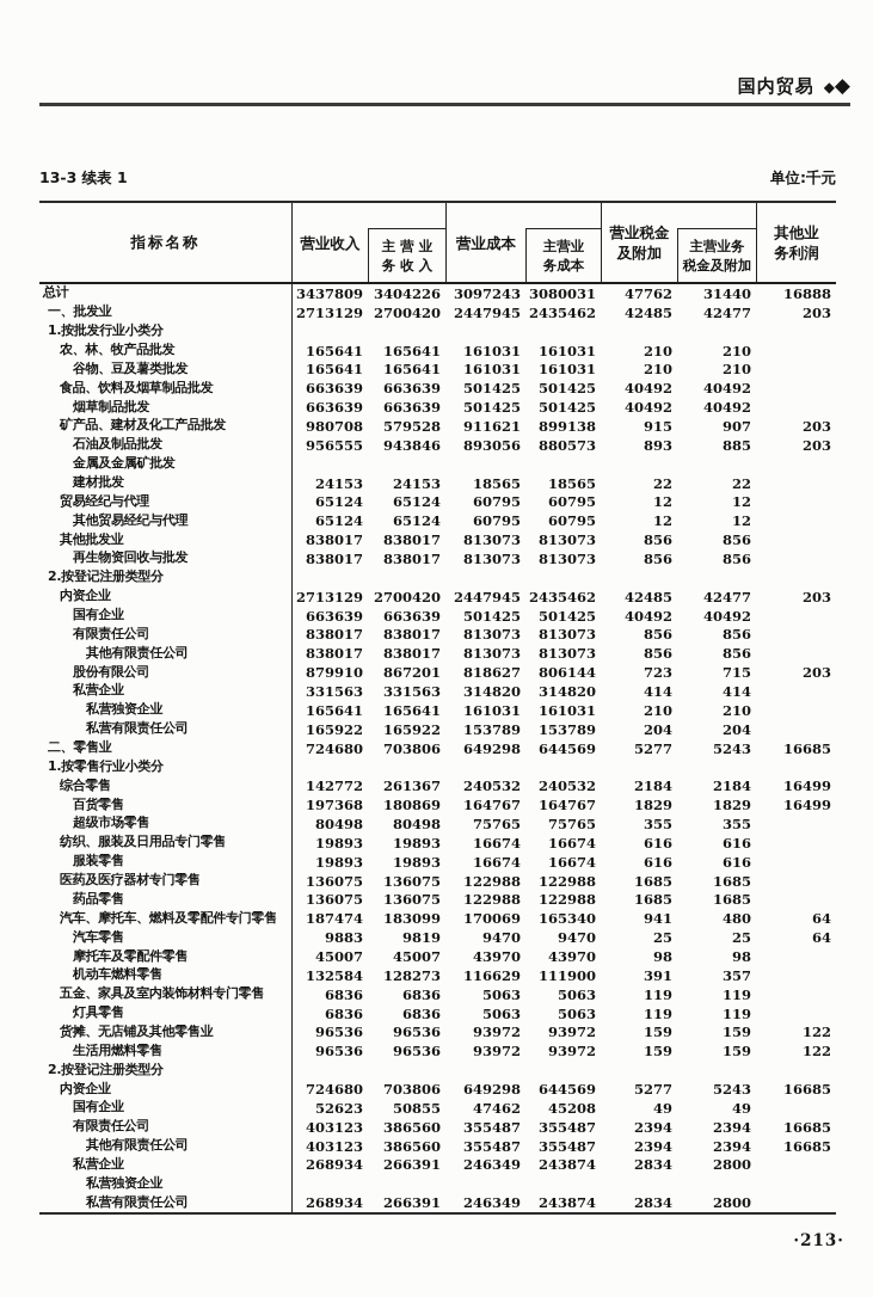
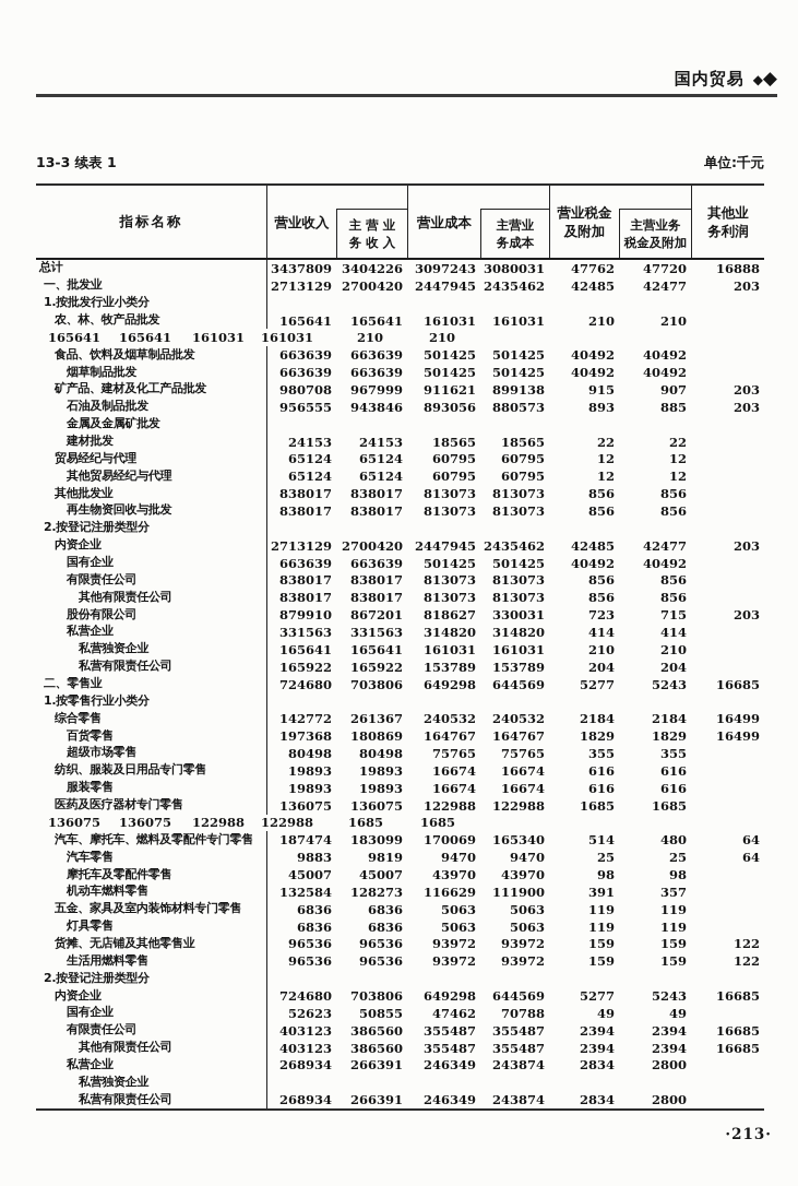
  国内贸易 ◆◆
  13-3 续表 1
  单位:千元
  指标名称
  营业收入
  主 营 业
  务 收 入
  营业成本
  主营业
  务成本
  营业税金
  及附加
  主营业务
  税金及附加
  其他业
  务利润
  总计
  3437809
  3404226
  3097243
  3080031
  47762
- 31440
+ 47720
  16888
  一、批发业
  2713129
  2700420
  2447945
  2435462
  42485
  42477
  203
  1.按批发行业小类分
  农、林、牧产品批发
  165641
  165641
  161031
  161031
  210
  210
- 谷物、豆及薯类批发
  165641
  165641
  161031
  161031
  210
  210
  食品、饮料及烟草制品批发
  663639
  663639
  501425
  501425
  40492
  40492
  烟草制品批发
  663639
  663639
  501425
  501425
  40492
  40492
  矿产品、建材及化工产品批发
  980708
- 579528
+ 967999
  911621
  899138
  915
  907
  203
  石油及制品批发
  956555
  943846
  893056
  880573
  893
  885
  203
  金属及金属矿批发
  建材批发
  24153
  24153
  18565
  18565
  22
  22
  贸易经纪与代理
  65124
  65124
  60795
  60795
  12
  12
  其他贸易经纪与代理
  65124
  65124
  60795
  60795
  12
  12
  其他批发业
  838017
  838017
  813073
  813073
  856
  856
  再生物资回收与批发
  838017
  838017
  813073
  813073
  856
  856
  2.按登记注册类型分
  内资企业
  2713129
  2700420
  2447945
  2435462
  42485
  42477
  203
  国有企业
  663639
  663639
  501425
  501425
  40492
  40492
  有限责任公司
  838017
  838017
  813073
  813073
  856
  856
  其他有限责任公司
  838017
  838017
  813073
  813073
  856
  856
  股份有限公司
  879910
  867201
  818627
- 806144
+ 330031
  723
  715
  203
  私营企业
  331563
  331563
  314820
  314820
  414
  414
  私营独资企业
  165641
  165641
  161031
  161031
  210
  210
  私营有限责任公司
  165922
  165922
  153789
  153789
  204
  204
  二、零售业
  724680
  703806
  649298
  644569
  5277
  5243
  16685
  1.按零售行业小类分
  综合零售
  142772
  261367
  240532
  240532
  2184
  2184
  16499
  百货零售
  197368
  180869
  164767
  164767
  1829
  1829
  16499
  超级市场零售
  80498
  80498
  75765
  75765
  355
  355
  纺织、服装及日用品专门零售
  19893
  19893
  16674
  16674
  616
  616
  服装零售
  19893
  19893
  16674
  16674
  616
  616
  医药及医疗器材专门零售
  136075
  136075
  122988
  122988
  1685
  1685
- 药品零售
  136075
  136075
  122988
  122988
  1685
  1685
  汽车、摩托车、燃料及零配件专门零售
  187474
  183099
  170069
  165340
- 941
+ 514
  480
  64
  汽车零售
  9883
  9819
  9470
  9470
  25
  25
  64
  摩托车及零配件零售
  45007
  45007
  43970
  43970
  98
  98
  机动车燃料零售
  132584
  128273
  116629
  111900
  391
  357
  五金、家具及室内装饰材料专门零售
  6836
  6836
  5063
  5063
  119
  119
  灯具零售
  6836
  6836
  5063
  5063
  119
  119
  货摊、无店铺及其他零售业
  96536
  96536
  93972
  93972
  159
  159
  122
  生活用燃料零售
  96536
  96536
  93972
  93972
  159
  159
  122
  2.按登记注册类型分
  内资企业
  724680
  703806
  649298
  644569
  5277
  5243
  16685
  国有企业
  52623
  50855
  47462
- 45208
+ 70788
  49
  49
  有限责任公司
  403123
  386560
  355487
  355487
  2394
  2394
  16685
  其他有限责任公司
  403123
  386560
  355487
  355487
  2394
  2394
  16685
  私营企业
  268934
  266391
  246349
  243874
  2834
  2800
  私营独资企业
  私营有限责任公司
  268934
  266391
  246349
  243874
  2834
  2800
  ·213·
